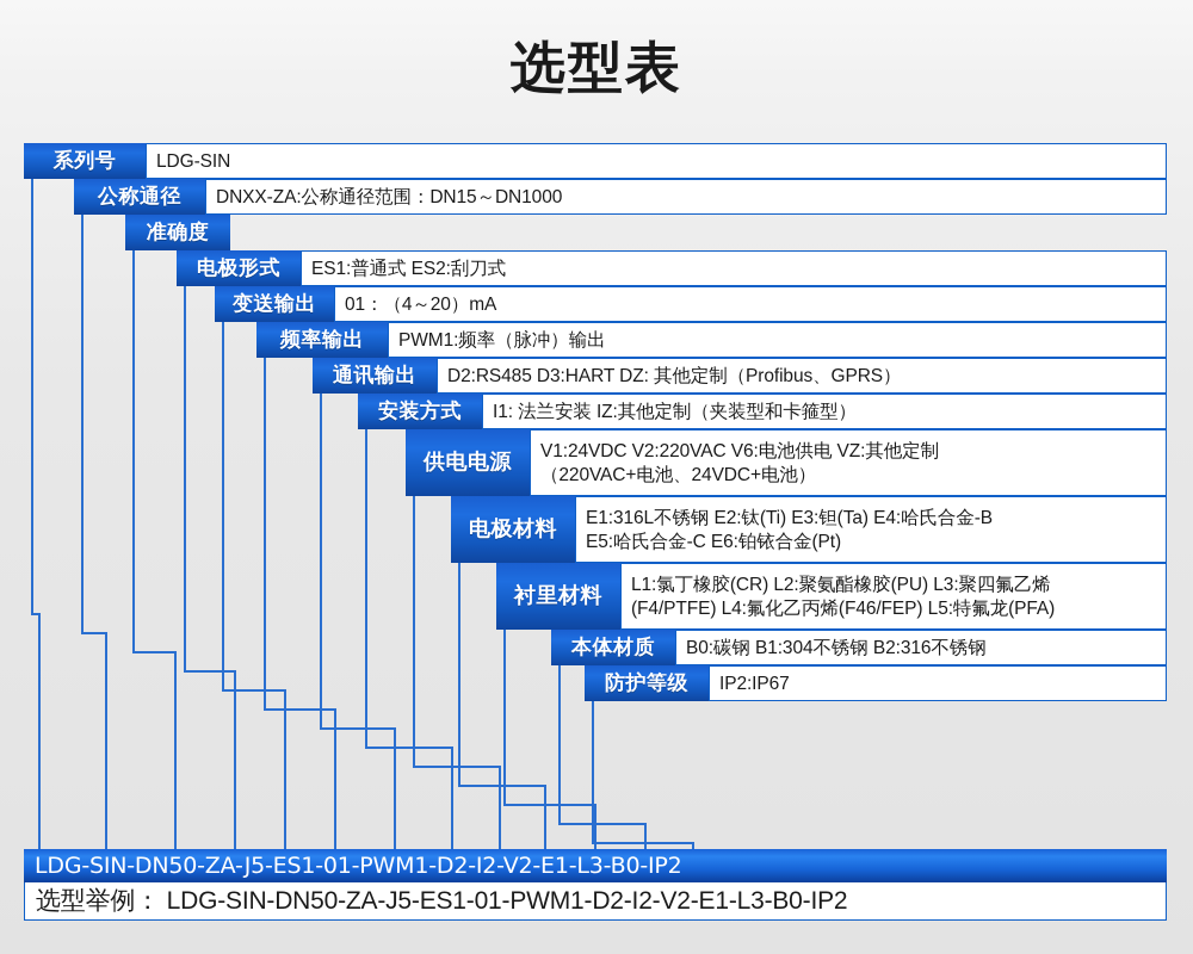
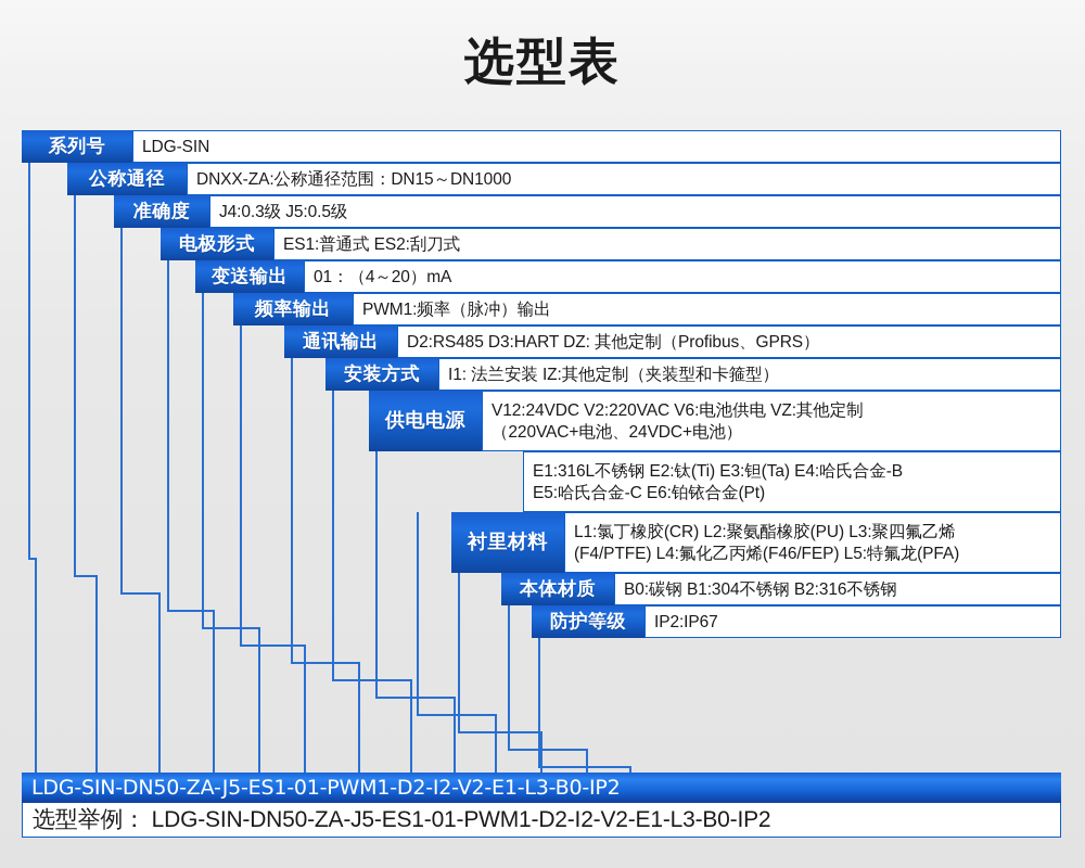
  选型表
  LDG-SIN
  系列号
  DNXX-ZA:公称通径范围：DN15～DN1000
  公称通径
+ J4:0.3级 J5:0.5级
  准确度
  ES1:普通式 ES2:刮刀式
  电极形式
  01：（4～20）mA
  变送输出
  PWM1:频率（脉冲）输出
  频率输出
  D2:RS485 D3:HART DZ: 其他定制（Profibus、GPRS）
  通讯输出
  I1: 法兰安装 IZ:其他定制（夹装型和卡箍型）
  安装方式
- V1:24VDC V2:220VAC V6:电池供电 VZ:其他定制
+ V12:24VDC V2:220VAC V6:电池供电 VZ:其他定制
  （220VAC+电池、24VDC+电池）
  供电电源
  E1:316L不锈钢 E2:钛(Ti) E3:钽(Ta) E4:哈氏合金-B
  E5:哈氏合金-C E6:铂铱合金(Pt)
- 电极材料
  L1:氯丁橡胶(CR) L2:聚氨酯橡胶(PU) L3:聚四氟乙烯
  (F4/PTFE) L4:氟化乙丙烯(F46/FEP) L5:特氟龙(PFA)
  衬里材料
  B0:碳钢 B1:304不锈钢 B2:316不锈钢
  本体材质
  IP2:IP67
  防护等级
  LDG-SIN-DN50-ZA-J5-ES1-01-PWM1-D2-I2-V2-E1-L3-B0-IP2
  选型举例： LDG-SIN-DN50-ZA-J5-ES1-01-PWM1-D2-I2-V2-E1-L3-B0-IP2
